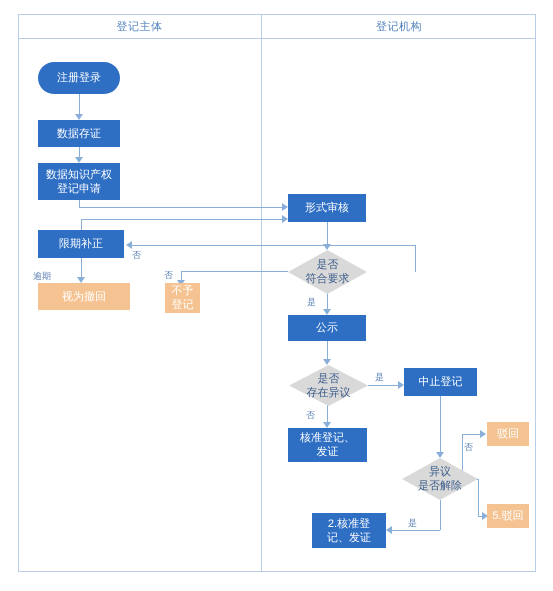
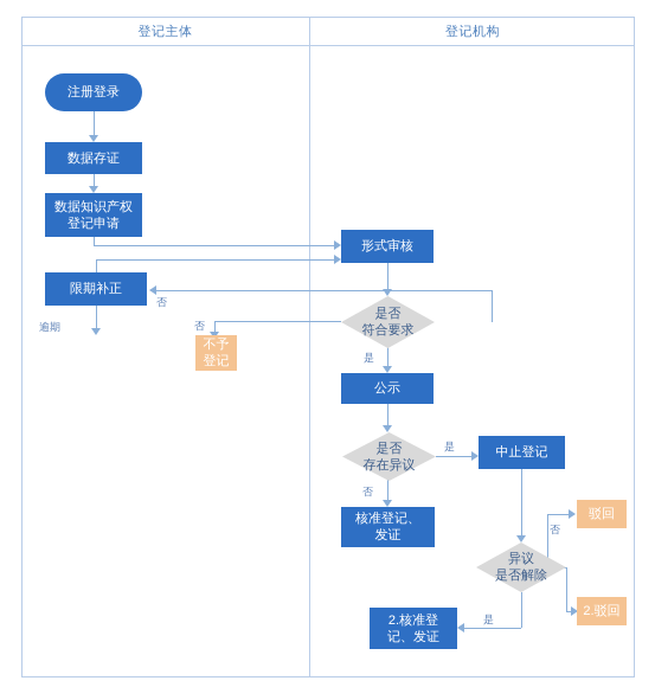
  登记主体
  登记机构
  否
  否
  逾期
  是
  是
  否
  否
  是
  注册登录
  数据存证
  数据知识产权
  登记申请
  限期补正
- 视为撤回
  不予
  登记
  形式审核
  是否
  符合要求
  公示
  是否
  存在异议
  中止登记
  核准登记、
  发证
  异议
  是否解除
  驳回
- 5.驳回
+ 2.驳回
  2.核准登
  记、发证
